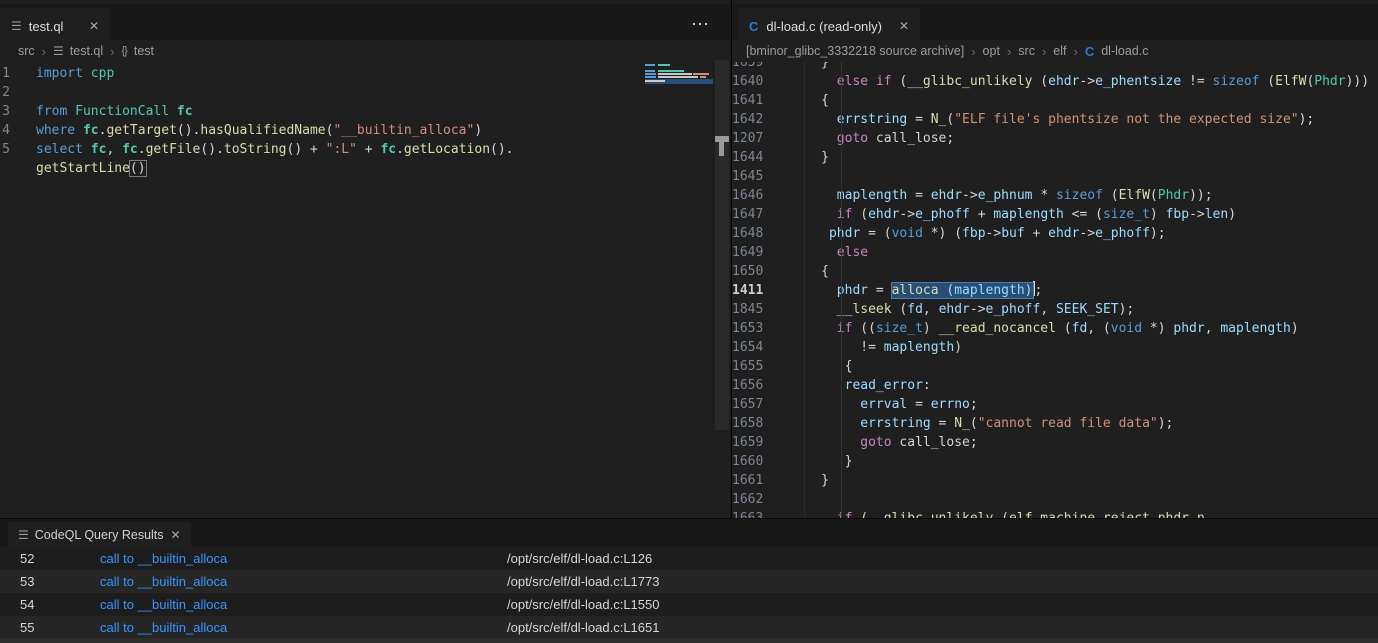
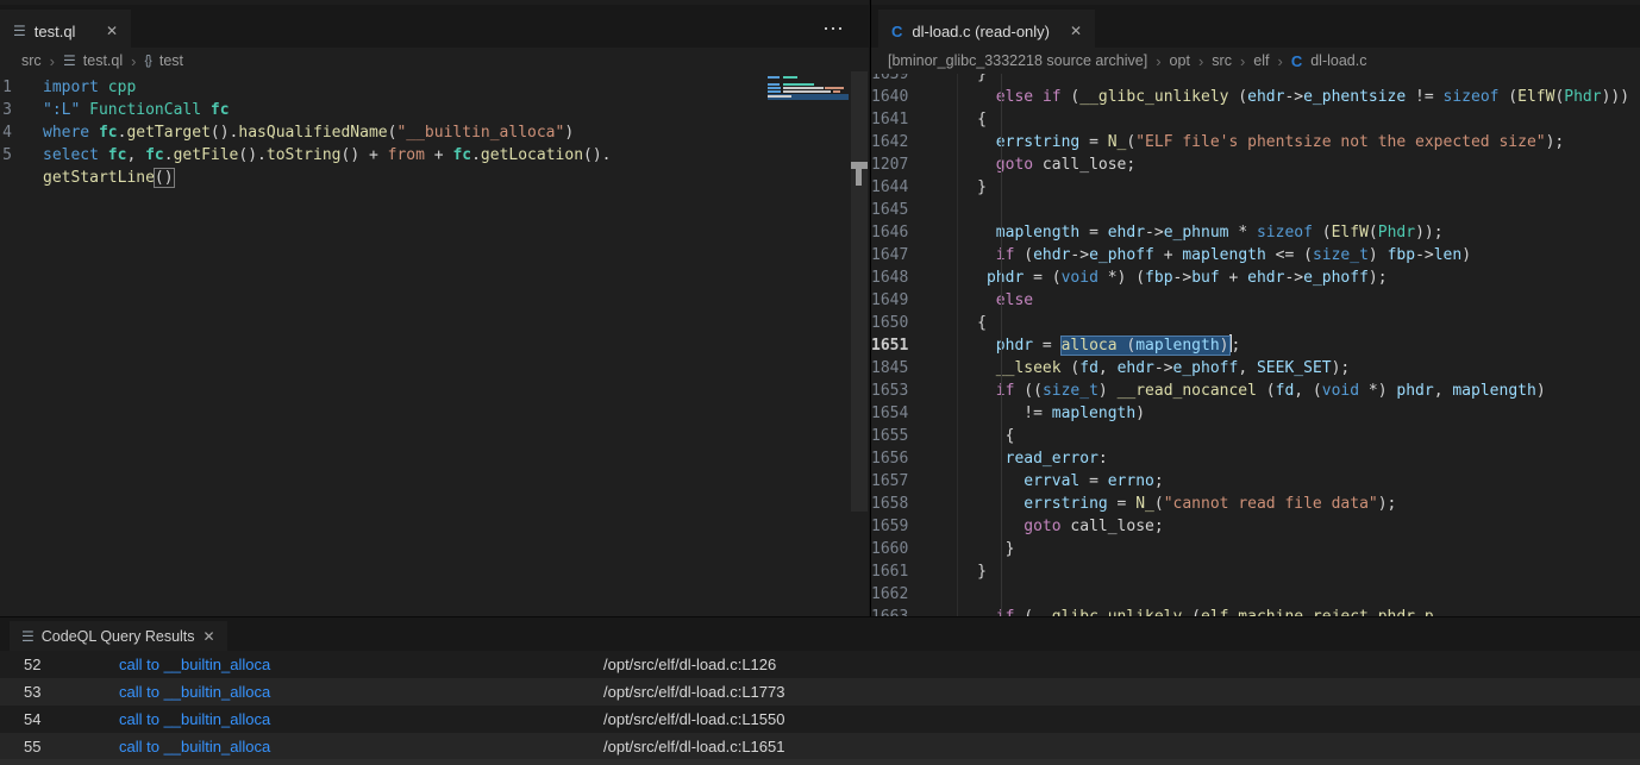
  ☰
  test.ql
  ✕
  ⋯
  src
  ›
  ☰
  test.ql
  ›
  {}
  test
  1 import cpp
- 2
- 3 from FunctionCall fc
+ 3 ":L" FunctionCall fc
  4 where fc.getTarget().hasQualifiedName("__builtin_alloca")
- 5 select fc, fc.getFile().toString() + ":L" + fc.getLocation().
+ 5 select fc, fc.getFile().toString() + from + fc.getLocation().
  getStartLine()
  C
  dl-load.c (read-only)
  ✕
  [bminor_glibc_3332218 source archive]
  ›
  opt
  ›
  src
  ›
  elf
  ›
  C
  dl-load.c
  1639 }
  1640 lse if (__glibc_unlikely (ehdr->e_phentsize != sizeof (ElfW(Phdr)))
  1641 {
  1642 rrstring = N_("ELF file's phentsize not the expected size");
  1207 oto call_lose;
  1644 }
  1645
  1646 aplength = ehdr->e_phnum * sizeof (ElfW(Phdr));
  1647 f (ehdr->e_phoff + maplength <= (size_t) fbp->len)
  1648 pdr = (void *) (fbp->buf + ehdr->e_phoff);
  1649 lse
  1650 {
- 1411 hdr = alloca (maplength) ;
+ 1651 hdr = alloca (maplength) ;
  1845 _lseek (fd, ehdr->e_phoff, SEEK_SET);
  1653 f ((size_t) __read_nocancel (fd, (void *) phdr, maplength)
  1654 != maplength)
  1655 {
  1656 read_error:
  1657 errval = errno;
  1658 errstring = N_("cannot read file data");
  1659 goto call_lose;
  1660 }
  1661 }
  1662
  ☰
  CodeQL Query Results
  ✕
  52
  call to __builtin_alloca
  /opt/src/elf/dl-load.c:L126
  53
  call to __builtin_alloca
  /opt/src/elf/dl-load.c:L1773
  54
  call to __builtin_alloca
  /opt/src/elf/dl-load.c:L1550
  55
  call to __builtin_alloca
  /opt/src/elf/dl-load.c:L1651
